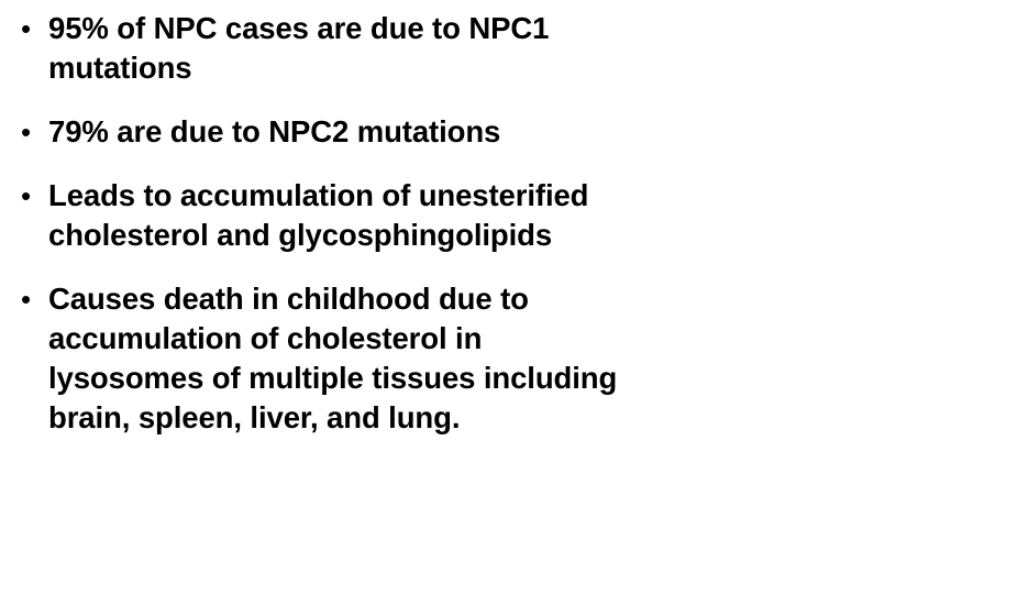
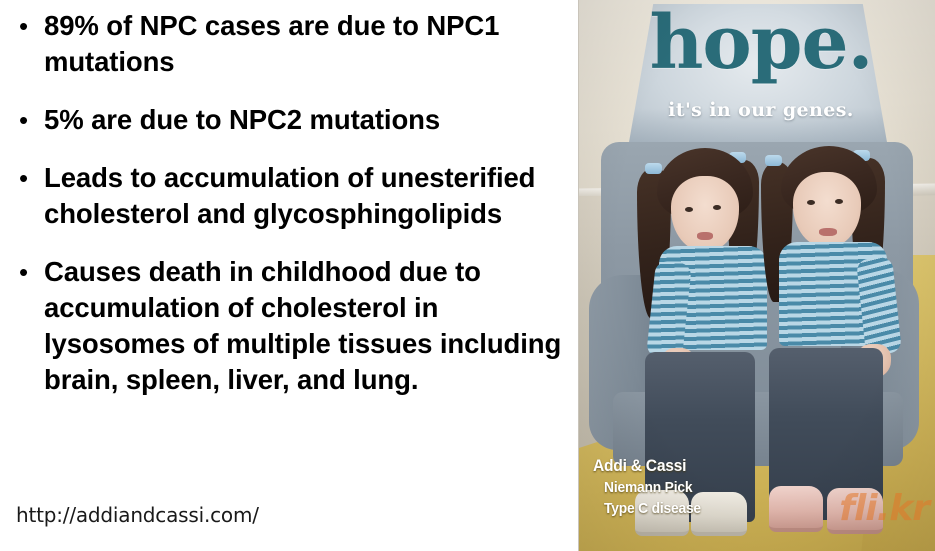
  •
- 95% of NPC cases are due to NPC1 mutations
+ 89% of NPC cases are due to NPC1 mutations
  •
- 79% are due to NPC2 mutations
+ 5% are due to NPC2 mutations
  •
  Leads to accumulation of unesterified cholesterol and glycosphingolipids
  •
  Causes death in childhood due to accumulation of cholesterol in lysosomes of multiple tissues including brain, spleen, liver, and lung.
+ http://addiandcassi.com/
+ Addi & Cassi
+ Niemann Pick
+ Type C disease
+ fli.kr
